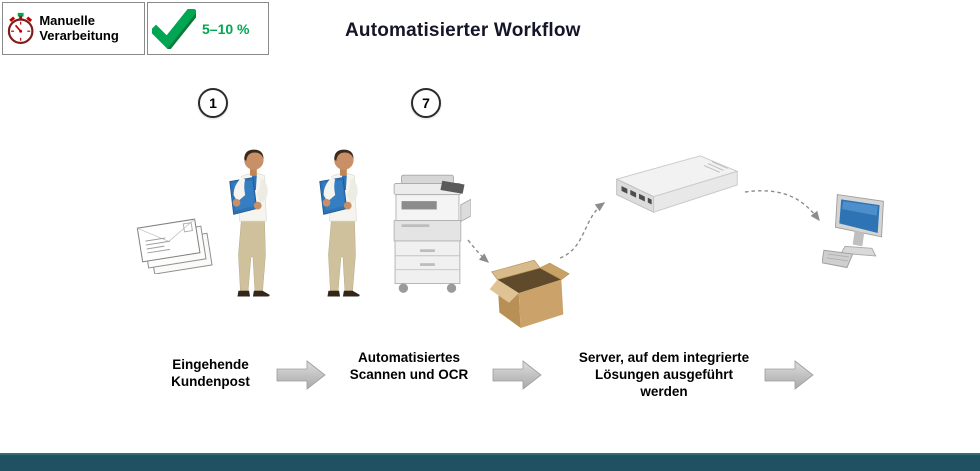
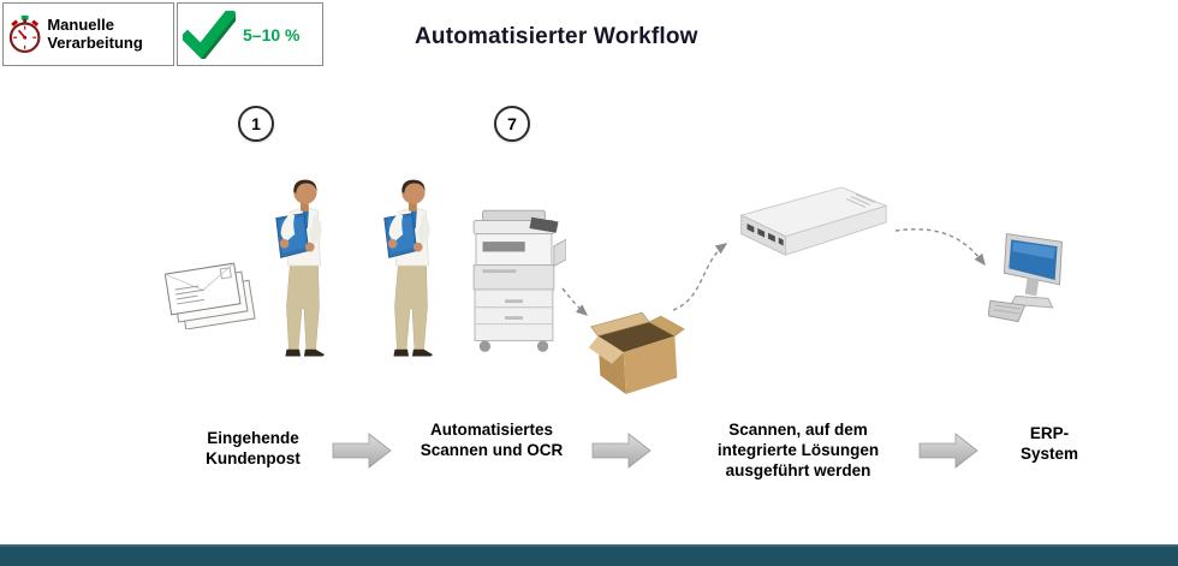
  Manuelle Verarbeitung
  5–10 %
  Automatisierter Workflow
  1
  7
  Eingehende Kundenpost
  Automatisiertes Scannen und OCR
- Server, auf dem integrierte Lösungen ausgeführt werden
+ Scannen, auf dem integrierte Lösungen ausgeführt werden
+ ERP-System
